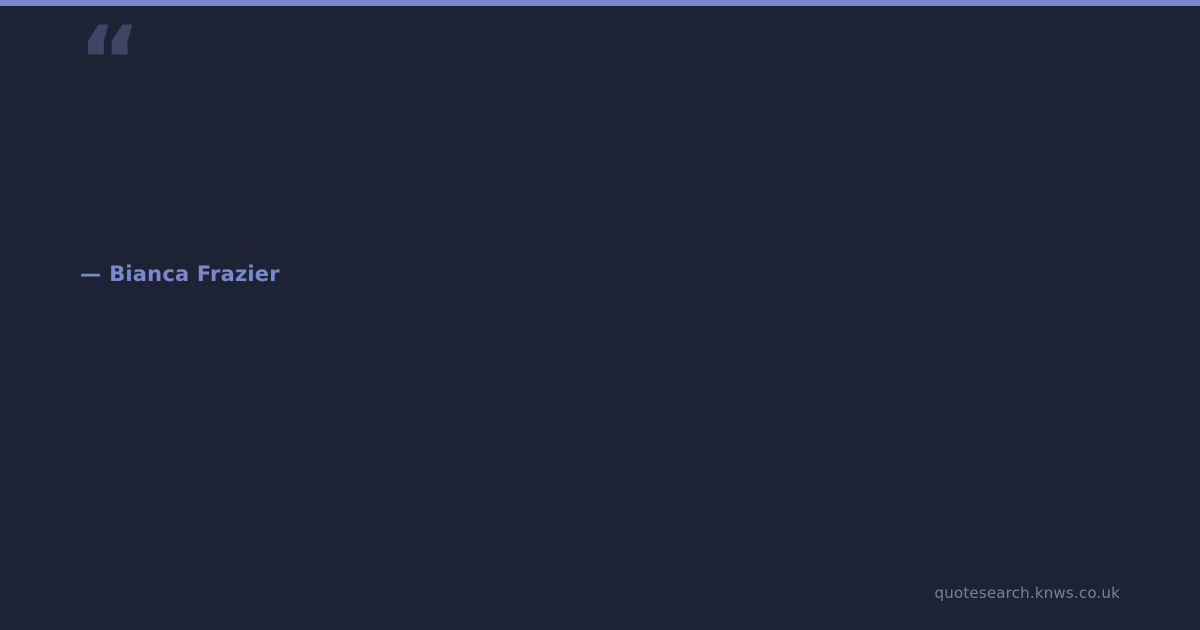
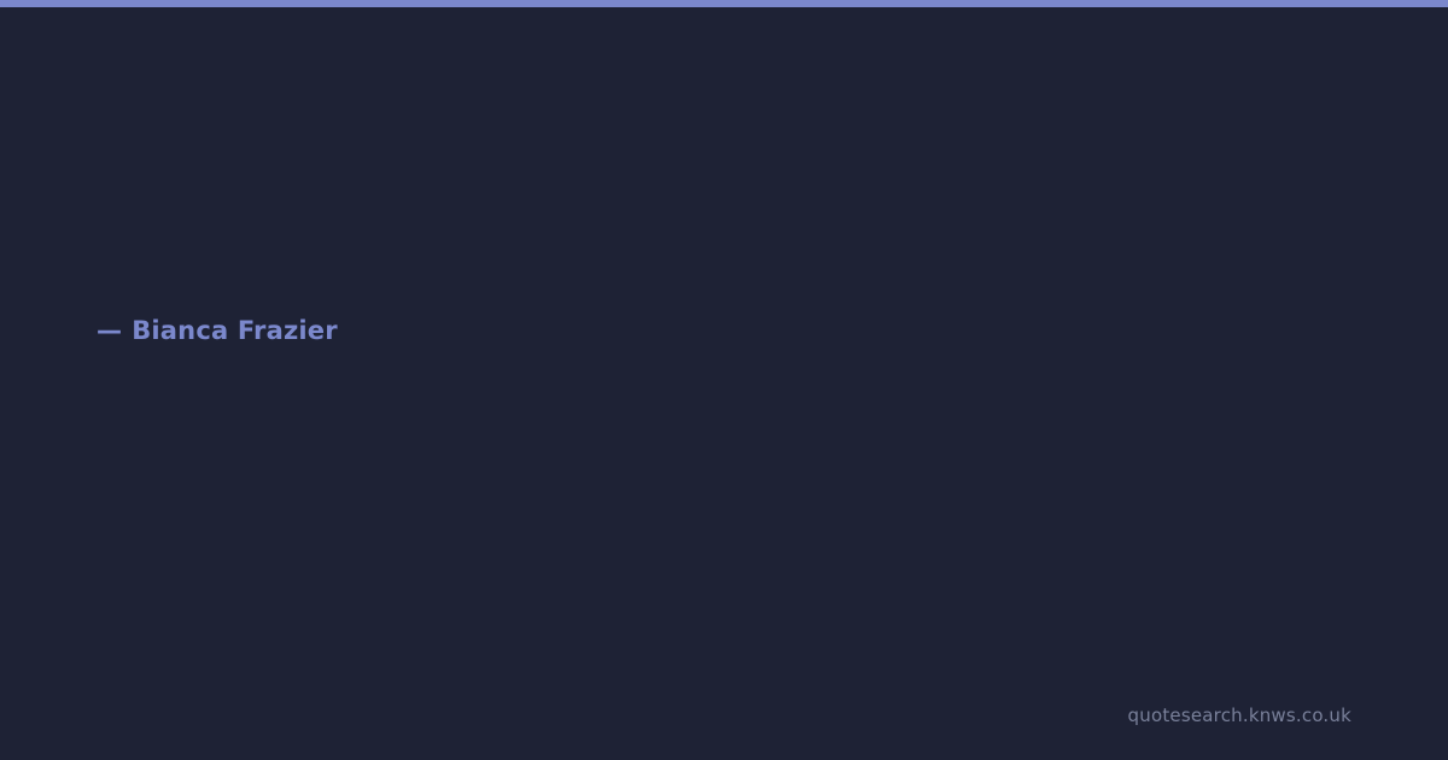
- “
  — Bianca Frazier
  quotesearch.knws.co.uk
